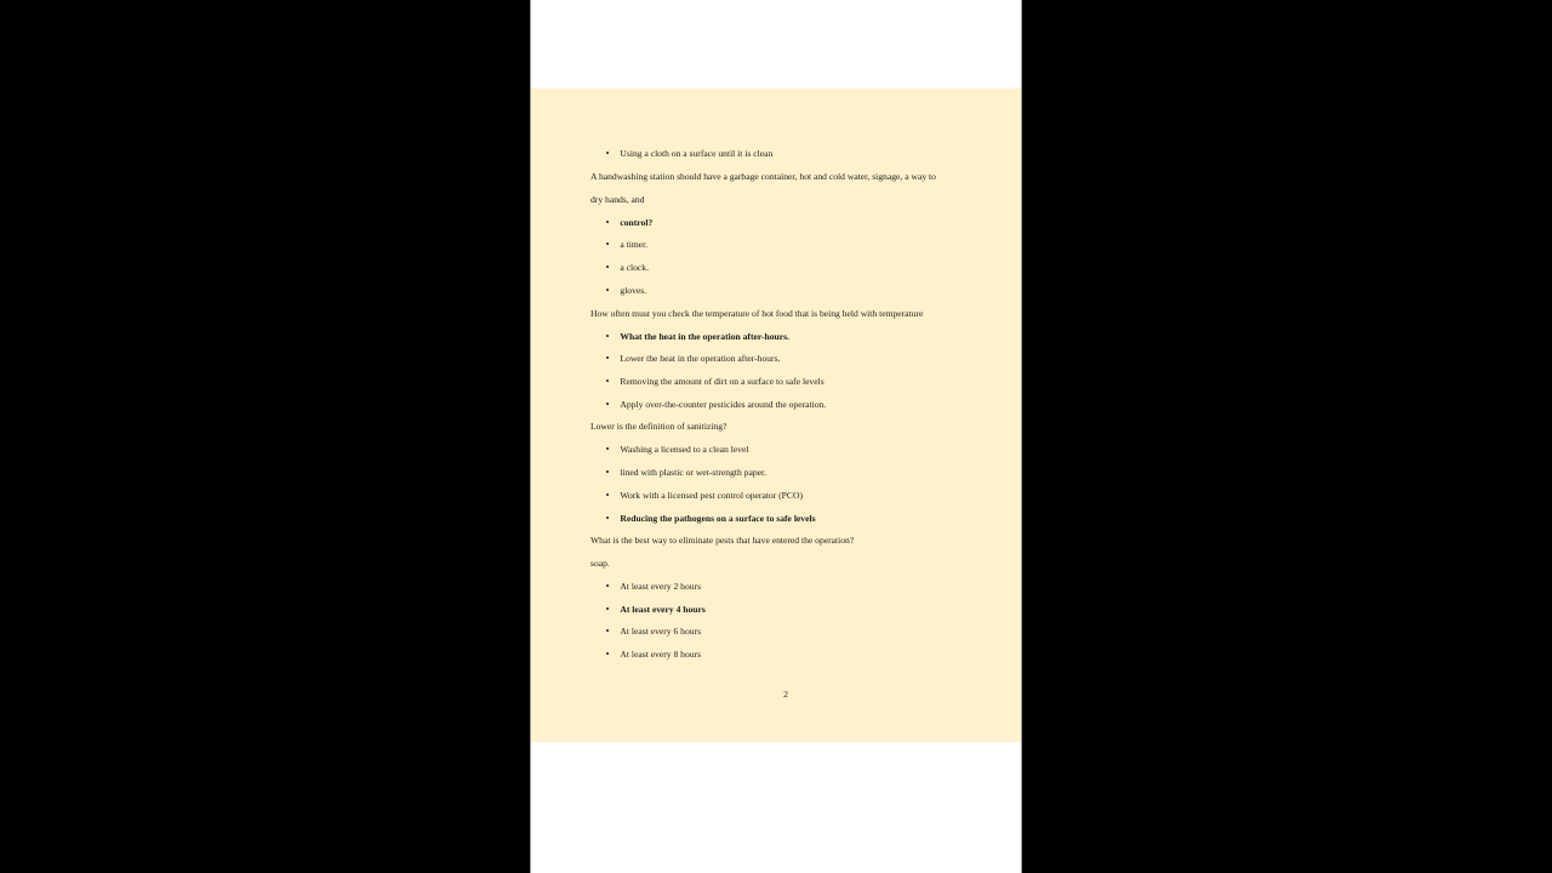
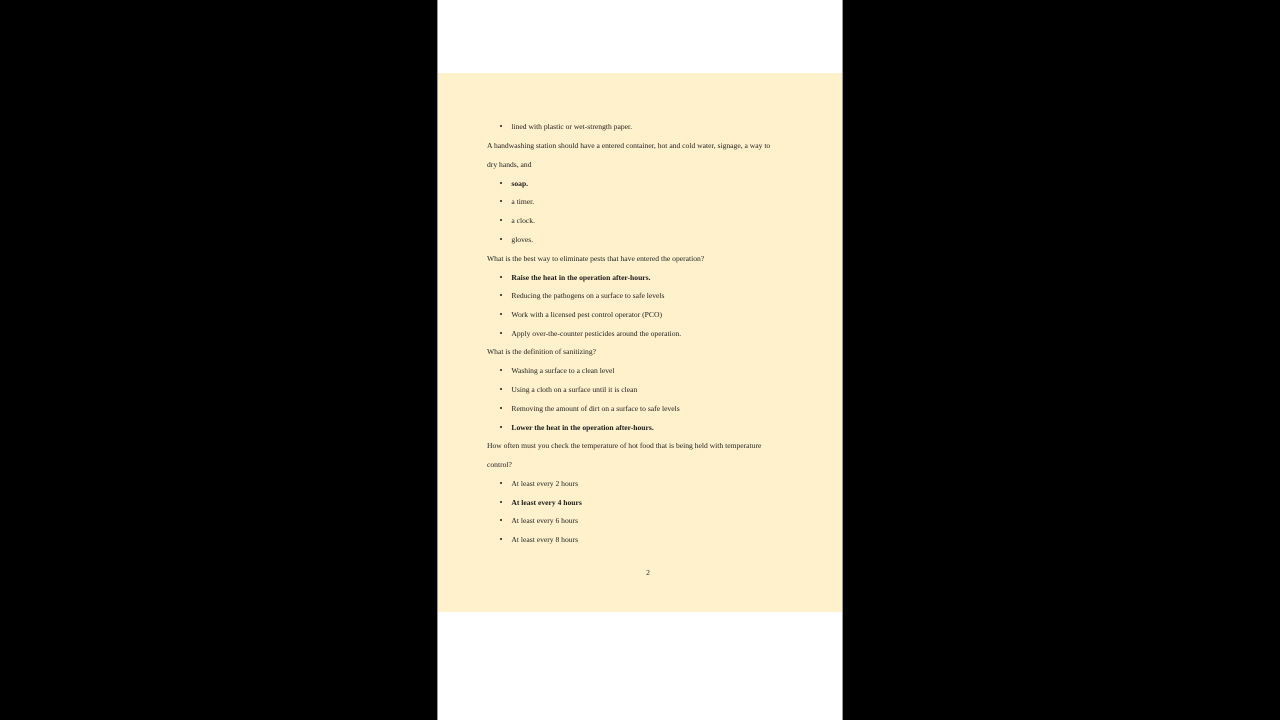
- Using a cloth on a surface until it is clean
+ lined with plastic or wet-strength paper.
- A handwashing station should have a garbage container, hot and cold water, signage, a way to
+ A handwashing station should have a entered container, hot and cold water, signage, a way to
  dry hands, and
- control?
+ soap.
  a timer.
  a clock.
  gloves.
- How often must you check the temperature of hot food that is being held with temperature
+ What is the best way to eliminate pests that have entered the operation?
- What the heat in the operation after-hours.
+ Raise the heat in the operation after-hours.
- Lower the heat in the operation after-hours.
+ Reducing the pathogens on a surface to safe levels
- Removing the amount of dirt on a surface to safe levels
+ Work with a licensed pest control operator (PCO)
  Apply over-the-counter pesticides around the operation.
- Lower is the definition of sanitizing?
+ What is the definition of sanitizing?
- Washing a licensed to a clean level
+ Washing a surface to a clean level
- lined with plastic or wet-strength paper.
+ Using a cloth on a surface until it is clean
- Work with a licensed pest control operator (PCO)
+ Removing the amount of dirt on a surface to safe levels
- Reducing the pathogens on a surface to safe levels
+ Lower the heat in the operation after-hours.
- What is the best way to eliminate pests that have entered the operation?
+ How often must you check the temperature of hot food that is being held with temperature
- soap.
+ control?
  At least every 2 hours
  At least every 4 hours
  At least every 6 hours
  At least every 8 hours
  2
